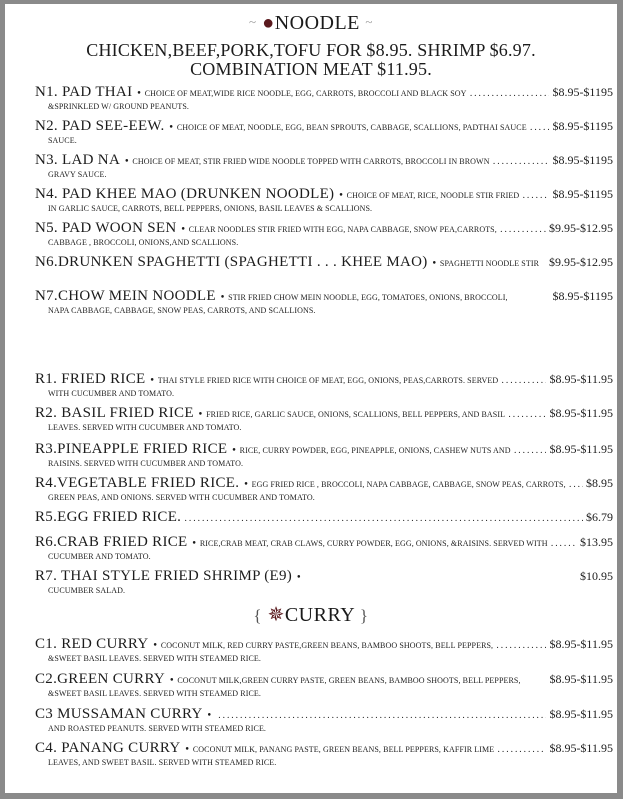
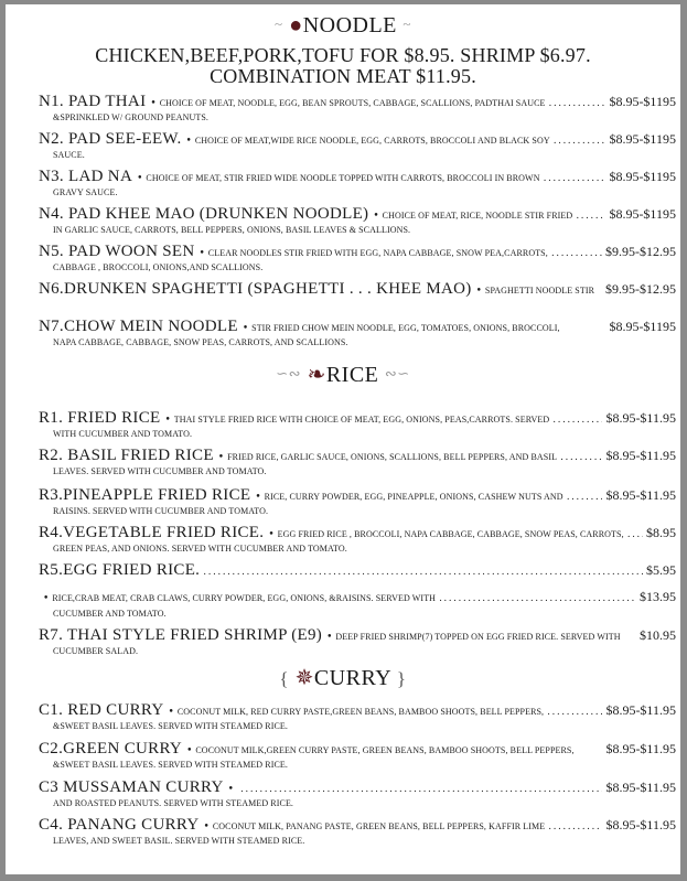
  ~ ●NOODLE ~
  CHICKEN,BEEF,PORK,TOFU FOR $8.95. SHRIMP $6.97.
  COMBINATION MEAT $11.95.
  N1. PAD THAI
  •
- CHOICE OF MEAT,WIDE RICE NOODLE, EGG, CARROTS, BROCCOLI AND BLACK SOY
+ CHOICE OF MEAT, NOODLE, EGG, BEAN SPROUTS, CABBAGE, SCALLIONS, PADTHAI SAUCE
  $8.95-$1195
  &SPRINKLED W/ GROUND PEANUTS.
  N2. PAD SEE-EEW.
  •
- CHOICE OF MEAT, NOODLE, EGG, BEAN SPROUTS, CABBAGE, SCALLIONS, PADTHAI SAUCE
+ CHOICE OF MEAT,WIDE RICE NOODLE, EGG, CARROTS, BROCCOLI AND BLACK SOY
  $8.95-$1195
  SAUCE.
  N3. LAD NA
  •
  CHOICE OF MEAT, STIR FRIED WIDE NOODLE TOPPED WITH CARROTS, BROCCOLI IN BROWN
  $8.95-$1195
  GRAVY SAUCE.
  N4. PAD KHEE MAO (DRUNKEN NOODLE)
  •
  CHOICE OF MEAT, RICE, NOODLE STIR FRIED
  $8.95-$1195
  IN GARLIC SAUCE, CARROTS, BELL PEPPERS, ONIONS, BASIL LEAVES & SCALLIONS.
  N5. PAD WOON SEN
  •
  CLEAR NOODLES STIR FRIED WITH EGG, NAPA CABBAGE, SNOW PEA,CARROTS,
  $9.95-$12.95
  CABBAGE , BROCCOLI, ONIONS,AND SCALLIONS.
  N6.DRUNKEN SPAGHETTI (SPAGHETTI . . . KHEE MAO)
  •
  SPAGHETTI NOODLE STIR
  $9.95-$12.95
  N7.CHOW MEIN NOODLE
  •
  STIR FRIED CHOW MEIN NOODLE, EGG, TOMATOES, ONIONS, BROCCOLI,
  $8.95-$1195
  NAPA CABBAGE, CABBAGE, SNOW PEAS, CARROTS, AND SCALLIONS.
+ ∽∾ ❧RICE ∾∽
  R1. FRIED RICE
  •
  THAI STYLE FRIED RICE WITH CHOICE OF MEAT, EGG, ONIONS, PEAS,CARROTS. SERVED
  $8.95-$11.95
  WITH CUCUMBER AND TOMATO.
  R2. BASIL FRIED RICE
  •
  FRIED RICE, GARLIC SAUCE, ONIONS, SCALLIONS, BELL PEPPERS, AND BASIL
  $8.95-$11.95
  LEAVES. SERVED WITH CUCUMBER AND TOMATO.
  R3.PINEAPPLE FRIED RICE
  •
  RICE, CURRY POWDER, EGG, PINEAPPLE, ONIONS, CASHEW NUTS AND
  $8.95-$11.95
  RAISINS. SERVED WITH CUCUMBER AND TOMATO.
  R4.VEGETABLE FRIED RICE.
  •
  EGG FRIED RICE , BROCCOLI, NAPA CABBAGE, CABBAGE, SNOW PEAS, CARROTS,
  $8.95
  GREEN PEAS, AND ONIONS. SERVED WITH CUCUMBER AND TOMATO.
  R5.EGG FRIED RICE.
  ...........................................................................................
- $6.79
+ $5.95
- R6.CRAB FRIED RICE
  •
  RICE,CRAB MEAT, CRAB CLAWS, CURRY POWDER, EGG, ONIONS, &RAISINS. SERVED WITH
  $13.95
  CUCUMBER AND TOMATO.
  R7. THAI STYLE FRIED SHRIMP (E9)
  •
+ DEEP FRIED SHRIMP(7) TOPPED ON EGG FRIED RICE. SERVED WITH
  $10.95
  CUCUMBER SALAD.
  { ✵CURRY }
  C1. RED CURRY
  •
  COCONUT MILK, RED CURRY PASTE,GREEN BEANS, BAMBOO SHOOTS, BELL PEPPERS,
  $8.95-$11.95
  &SWEET BASIL LEAVES. SERVED WITH STEAMED RICE.
  C2.GREEN CURRY
  •
  COCONUT MILK,GREEN CURRY PASTE, GREEN BEANS, BAMBOO SHOOTS, BELL PEPPERS,
  $8.95-$11.95
  &SWEET BASIL LEAVES. SERVED WITH STEAMED RICE.
  C3 MUSSAMAN CURRY
  •
  $8.95-$11.95
  AND ROASTED PEANUTS. SERVED WITH STEAMED RICE.
  C4. PANANG CURRY
  •
  COCONUT MILK, PANANG PASTE, GREEN BEANS, BELL PEPPERS, KAFFIR LIME
  $8.95-$11.95
  LEAVES, AND SWEET BASIL. SERVED WITH STEAMED RICE.
